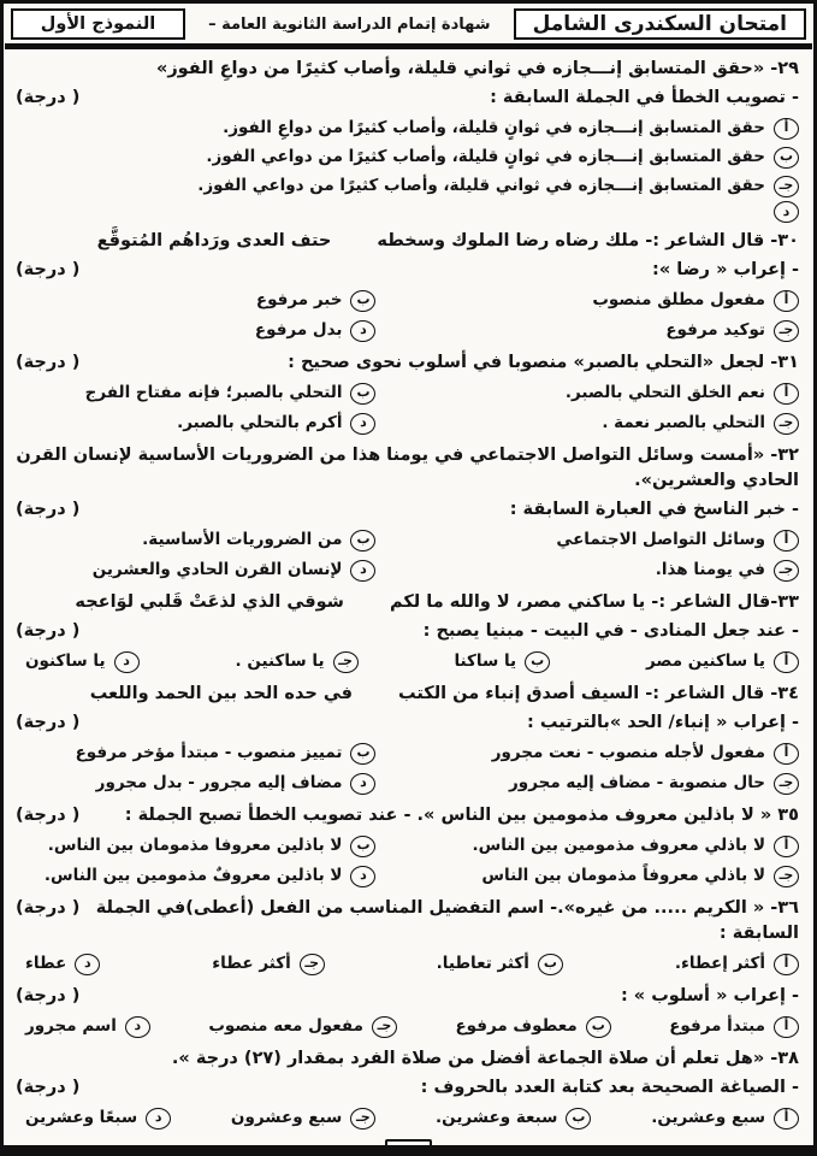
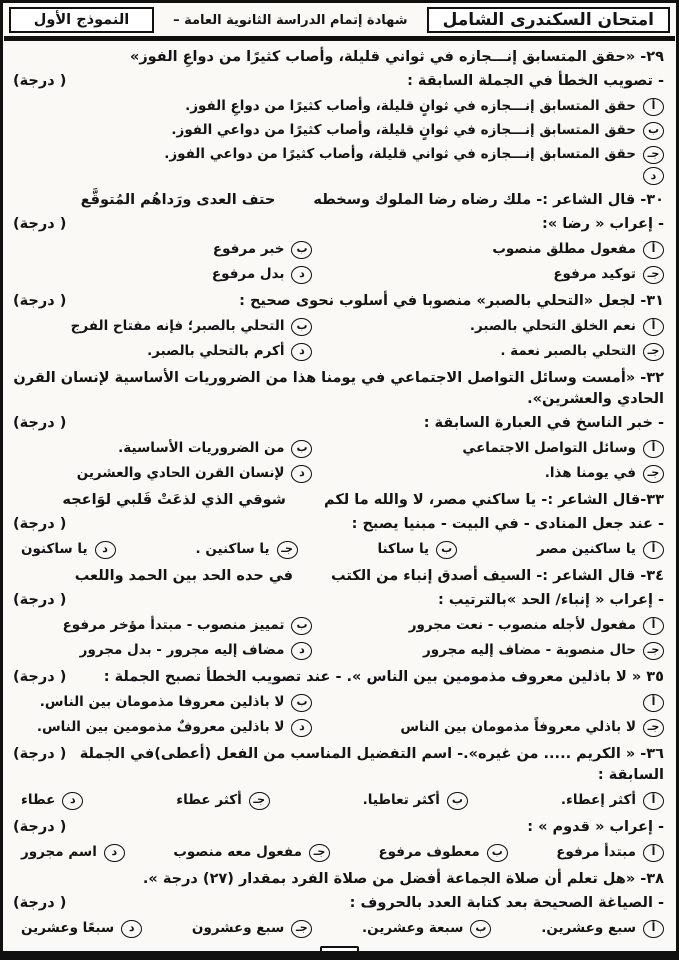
  امتحان السكندرى الشامل
  شهادة إتمام الدراسة الثانوية العامة –
  النموذج الأول
  ٢٩- «حقق المتسابق إنـــجازه في ثواني قليلة، وأصاب كثيرًا من دواعِ الفوز»
  - تصويب الخطأ في الجملة السابقة :
  ( درجة)
  أ
  حقق المتسابق إنـــجازه في ثوانٍ قليلة، وأصاب كثيرًا من دواعِ الفوز.
  ب
  حقق المتسابق إنـــجازه في ثوانٍ قليلة، وأصاب كثيرًا من دواعي الفوز.
  جـ
  حقق المتسابق إنـــجازه في ثواني قليلة، وأصاب كثيرًا من دواعي الفوز.
  د
  ٣٠- قال الشاعر :- ملك رضاه رضا الملوك وسخطه
  حتف العدى ورَداهُم المُتوقَّع
  - إعراب « رضا »:
  ( درجة)
  أ
  مفعول مطلق منصوب
  ب
  خبر مرفوع
  جـ
  توكيد مرفوع
  د
  بدل مرفوع
  ٣١- لجعل «التحلي بالصبر» منصوبا في أسلوب نحوى صحيح :
  ( درجة)
  أ
  نعم الخلق التحلي بالصبر.
  ب
  التحلي بالصبر؛ فإنه مفتاح الفرج
  جـ
  التحلي بالصبر نعمة .
  د
  أكرم بالتحلي بالصبر.
  ٣٢- «أمست وسائل التواصل الاجتماعي في يومنا هذا من الضروريات الأساسية لإنسان القرن الحادي والعشرين».
  - خبر الناسخ في العبارة السابقة :
  ( درجة)
  أ
  وسائل التواصل الاجتماعي
  ب
  من الضروريات الأساسية.
  جـ
  في يومنا هذا.
  د
  لإنسان القرن الحادي والعشرين
  ٣٣-قال الشاعر :- يا ساكني مصر، لا والله ما لكم
  شوقي الذي لذعَتْ قَلبي لوَاعجه
  - عند جعل المنادى - في البيت - مبنيا يصبح :
  ( درجة)
  أ
  يا ساكنين مصر
  ب
  يا ساكنا
  جـ
  يا ساكنين .
  د
  يا ساكنون
  ٣٤- قال الشاعر :- السيف أصدق إنباء من الكتب
  في حده الحد بين الحمد واللعب
  - إعراب « إنباء/ الحد »بالترتيب :
  ( درجة)
  أ
  مفعول لأجله منصوب - نعت مجرور
  ب
  تمييز منصوب - مبتدأ مؤخر مرفوع
  جـ
  حال منصوبة - مضاف إليه مجرور
  د
  مضاف إليه مجرور - بدل مجرور
  ٣٥ « لا باذلين معروف مذمومين بين الناس ». - عند تصويب الخطأ تصبح الجملة :
  ( درجة)
  أ
- لا باذلي معروف مذمومين بين الناس.
  ب
  لا باذلين معروفا مذمومان بين الناس.
  جـ
  لا باذلي معروفاً مذمومان بين الناس
  د
  لا باذلين معروفٌ مذمومين بين الناس.
  ٣٦- « الكريم ..... من غيره».- اسم التفضيل المناسب من الفعل (أعطى)في الجملة السابقة :
  ( درجة)
  أ
  أكثر إعطاء.
  ب
  أكثر تعاطيا.
  جـ
  أكثر عطاء
  د
  عطاء
- - إعراب « أسلوب » :
+ - إعراب « قدوم » :
  ( درجة)
  أ
  مبتدأ مرفوع
  ب
  معطوف مرفوع
  جـ
  مفعول معه منصوب
  د
  اسم مجرور
  ٣٨- «هل تعلم أن صلاة الجماعة أفضل من صلاة الفرد بمقدار (٢٧) درجة ».
  - الصياغة الصحيحة بعد كتابة العدد بالحروف :
  ( درجة)
  أ
  سبع وعشرين.
  ب
  سبعة وعشرين.
  جـ
  سبع وعشرون
  د
  سبعًا وعشرين
